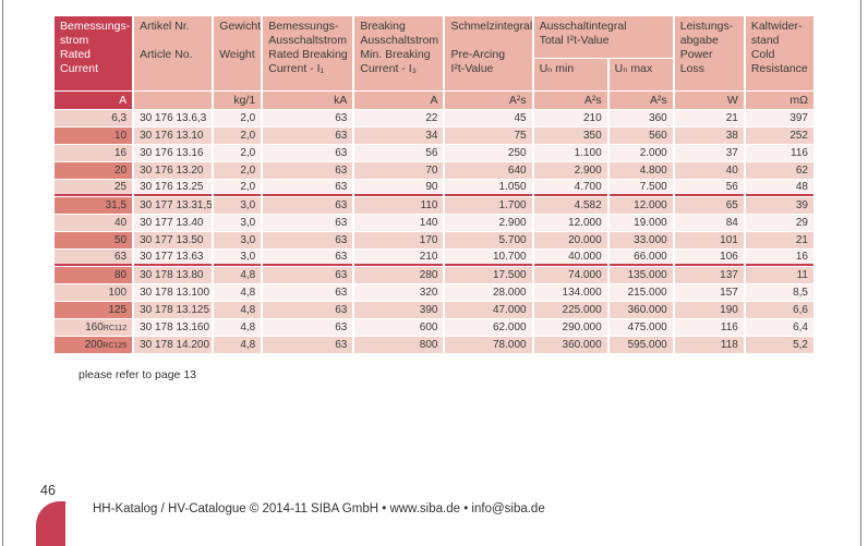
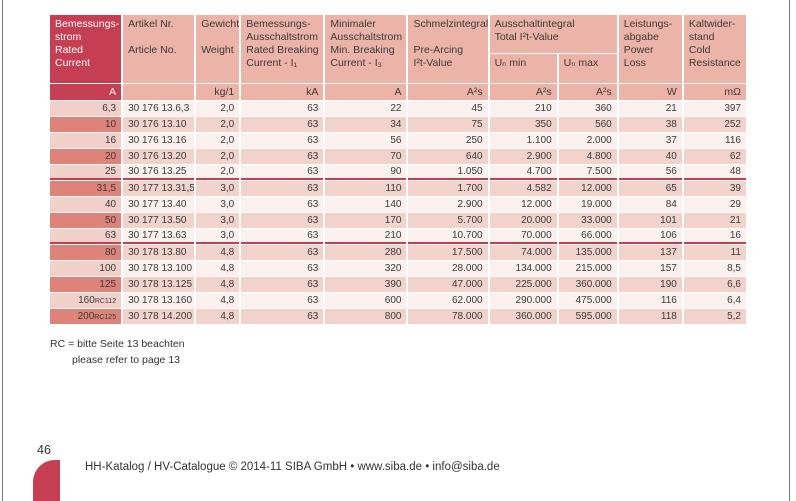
- Bemessungs- strom Rated Current	Artikel Nr. Article No.	Gewicht Weight	Bemessungs- Ausschaltstrom Rated Breaking Current - I₁	Breaking Ausschaltstrom Min. Breaking Current - I₃	Schmelzintegral Pre-Arcing I²t-Value	Ausschaltintegral Total I²t-Value	Leistungs- abgabe Power Loss	Kaltwider- stand Cold Resistance
+ Bemessungs- strom Rated Current	Artikel Nr. Article No.	Gewicht Weight	Bemessungs- Ausschaltstrom Rated Breaking Current - I₁	Minimaler Ausschaltstrom Min. Breaking Current - I₃	Schmelzintegral Pre-Arcing I²t-Value	Ausschaltintegral Total I²t-Value	Leistungs- abgabe Power Loss	Kaltwider- stand Cold Resistance
  Uₙ min	Uₙ max
  A		kg/1	kA	A	A²s	A²s	A²s	W	mΩ
  6,3	30 176 13.6,3	2,0	63	22	45	210	360	21	397
  10	30 176 13.10	2,0	63	34	75	350	560	38	252
  16	30 176 13.16	2,0	63	56	250	1.100	2.000	37	116
  20	30 176 13.20	2,0	63	70	640	2.900	4.800	40	62
  25	30 176 13.25	2,0	63	90	1.050	4.700	7.500	56	48
  31,5	30 177 13.31,5	3,0	63	110	1.700	4.582	12.000	65	39
  40	30 177 13.40	3,0	63	140	2.900	12.000	19.000	84	29
  50	30 177 13.50	3,0	63	170	5.700	20.000	33.000	101	21
- 63	30 177 13.63	3,0	63	210	10.700	40.000	66.000	106	16
+ 63	30 177 13.63	3,0	63	210	10.700	70.000	66.000	106	16
  80	30 178 13.80	4,8	63	280	17.500	74.000	135.000	137	11
  100	30 178 13.100	4,8	63	320	28.000	134.000	215.000	157	8,5
  125	30 178 13.125	4,8	63	390	47.000	225.000	360.000	190	6,6
  160	30 178 13.160	4,8	63	600	62.000	290.000	475.000	116	6,4
  200	30 178 14.200	4,8	63	800	78.000	360.000	595.000	118	5,2
+ RC = bitte Seite 13 beachten
  please refer to page 13
  46
  HH-Katalog / HV-Catalogue © 2014-11 SIBA GmbH • www.siba.de • info@siba.de
